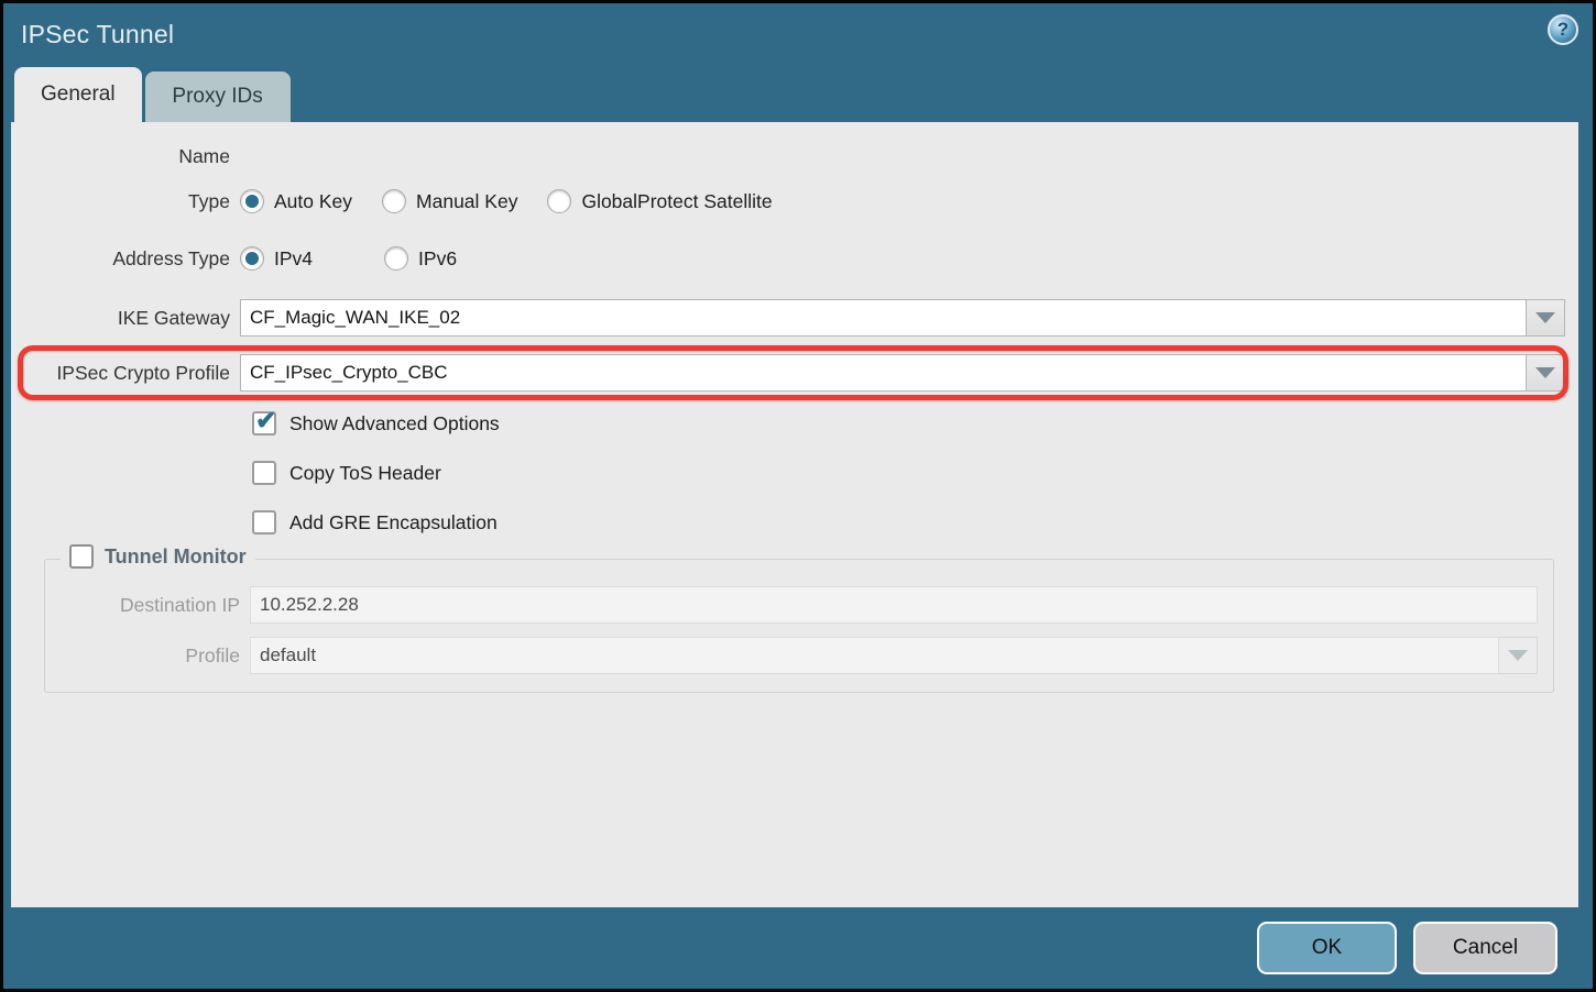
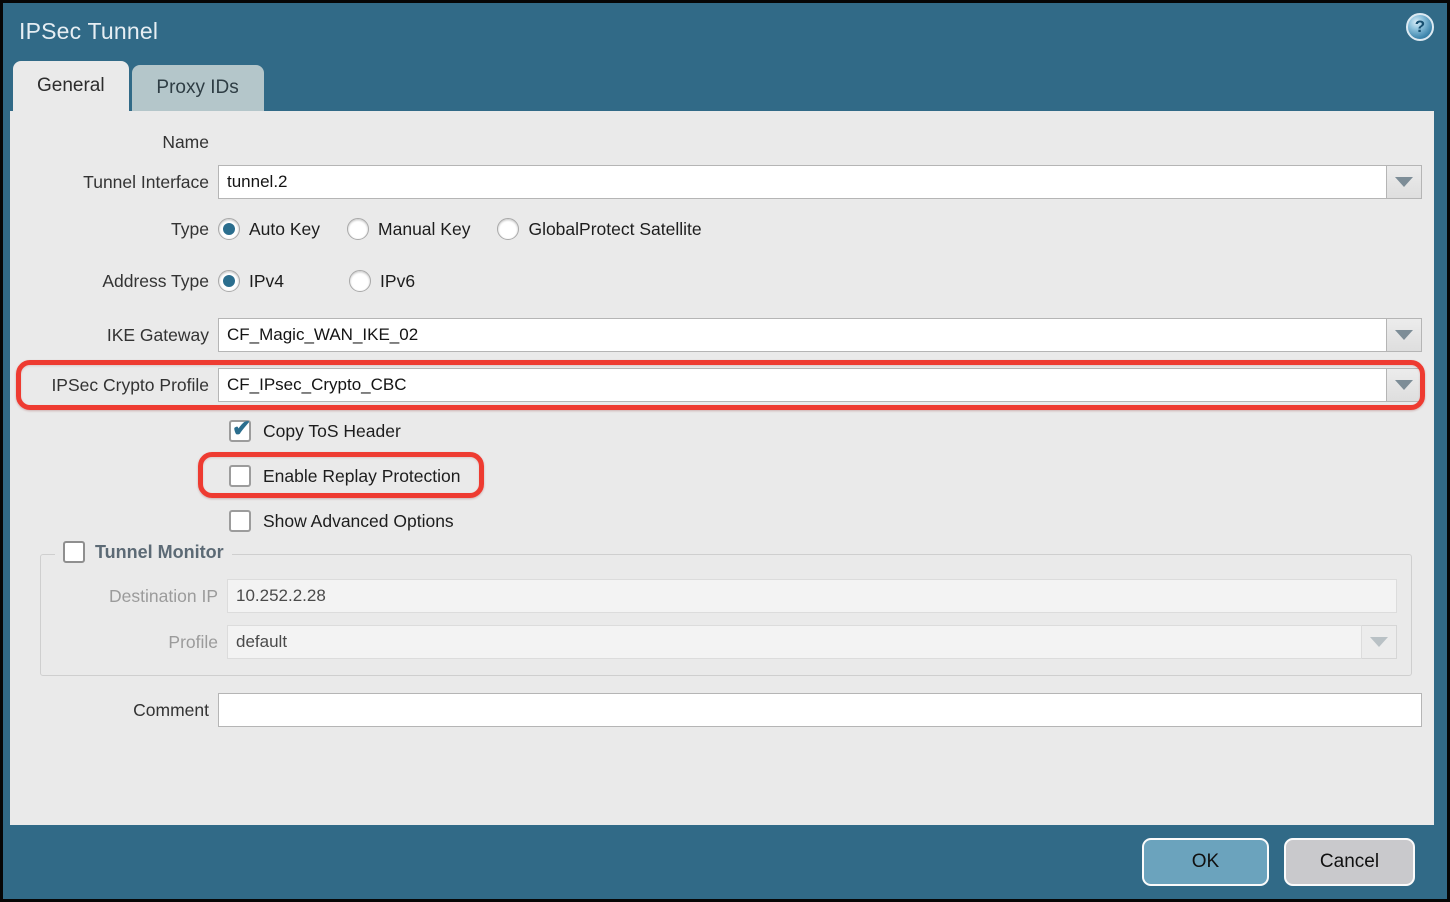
  IPSec Tunnel
  ?
  General
  Proxy IDs
  Name
+ Tunnel Interface
+ tunnel.2
  Type
  Auto Key
  Manual Key
  GlobalProtect Satellite
  Address Type
  IPv4
  IPv6
  IKE Gateway
  CF_Magic_WAN_IKE_02
  IPSec Crypto Profile
  CF_IPsec_Crypto_CBC
- Show Advanced Options
+ Copy ToS Header
+ Enable Replay Protection
- Copy ToS Header
+ Show Advanced Options
- Add GRE Encapsulation
  Tunnel Monitor
  Destination IP
  10.252.2.28
  Profile
  default
+ Comment
  OK
  Cancel
